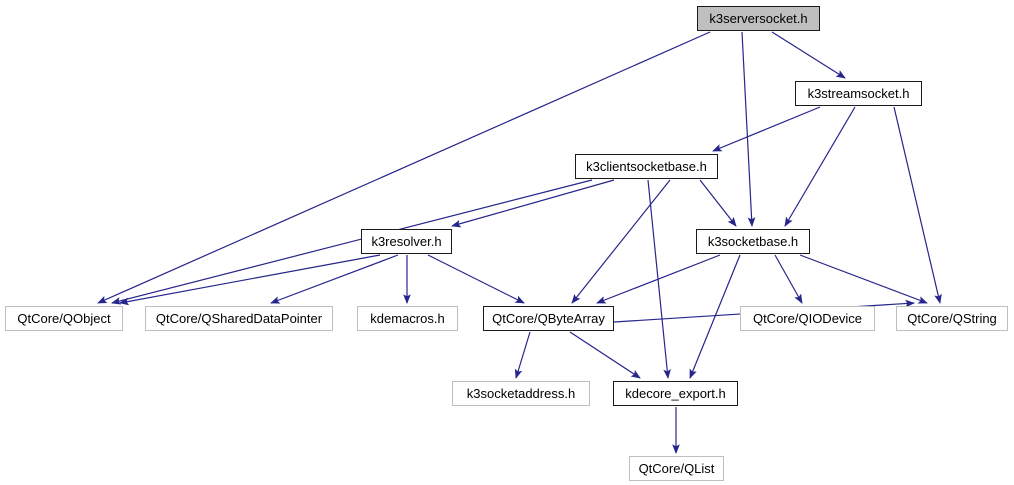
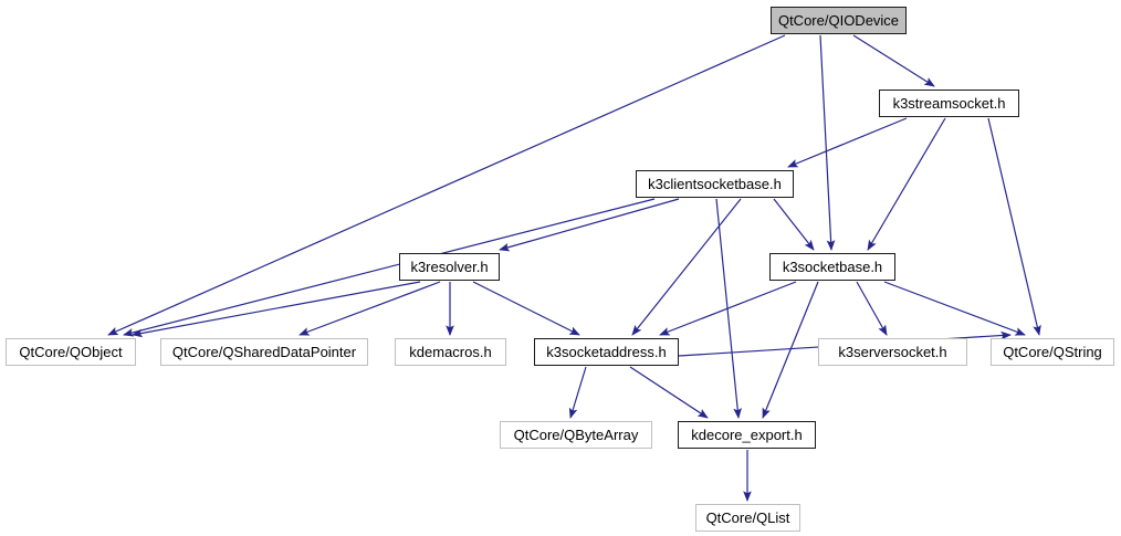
- k3serversocket.h
+ QtCore/QIODevice
  k3streamsocket.h
  k3clientsocketbase.h
  k3resolver.h
  k3socketbase.h
  QtCore/QObject
  QtCore/QSharedDataPointer
  kdemacros.h
- QtCore/QByteArray
+ k3socketaddress.h
- QtCore/QIODevice
+ k3serversocket.h
  QtCore/QString
- k3socketaddress.h
+ QtCore/QByteArray
  kdecore_export.h
  QtCore/QList
